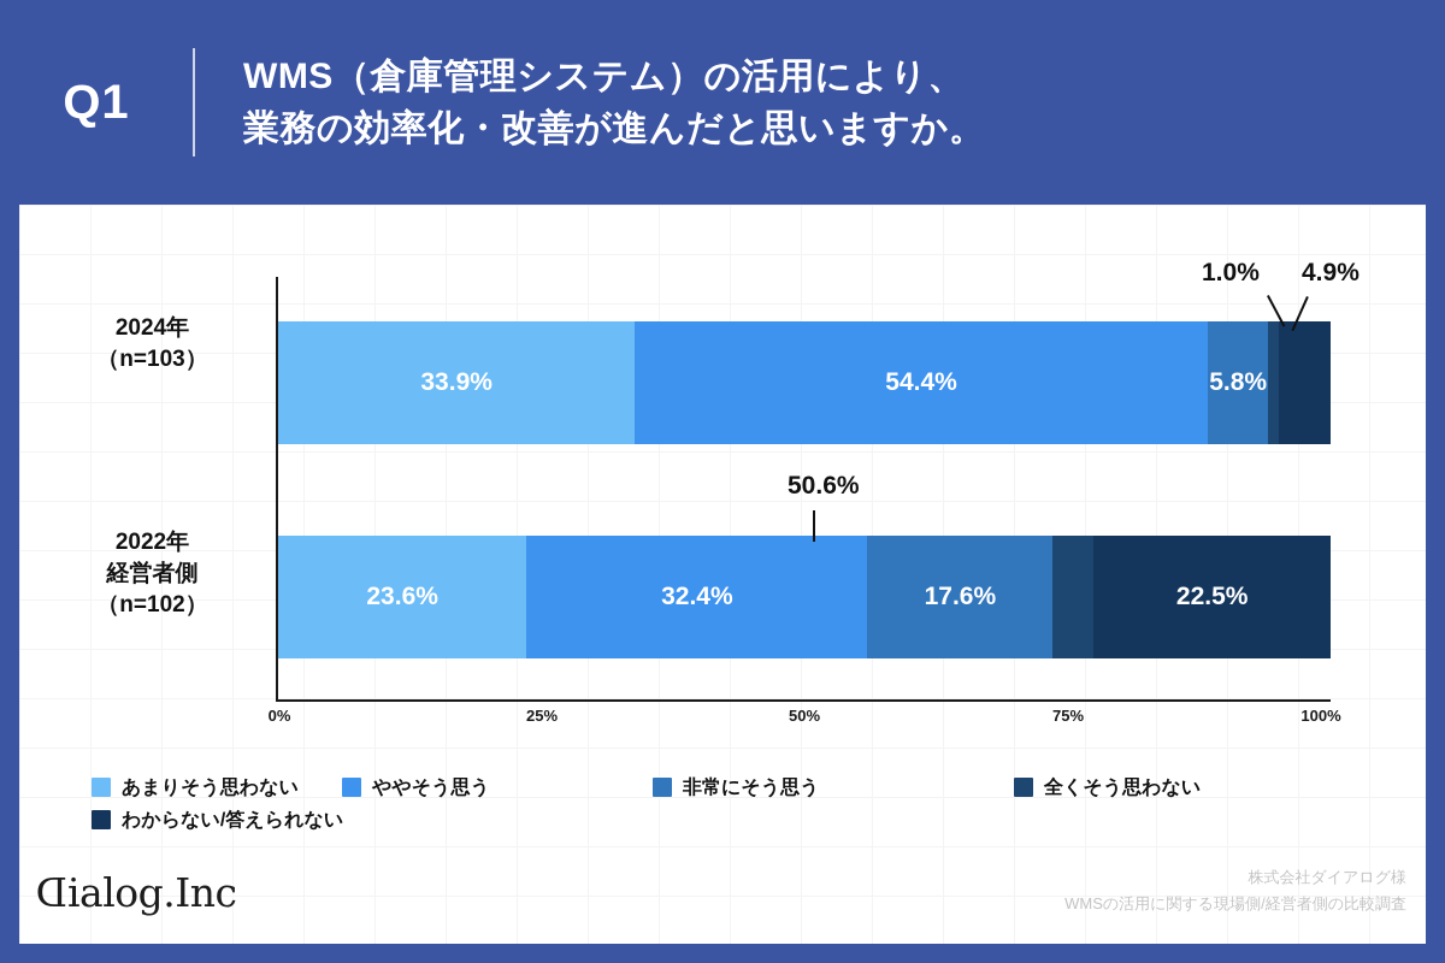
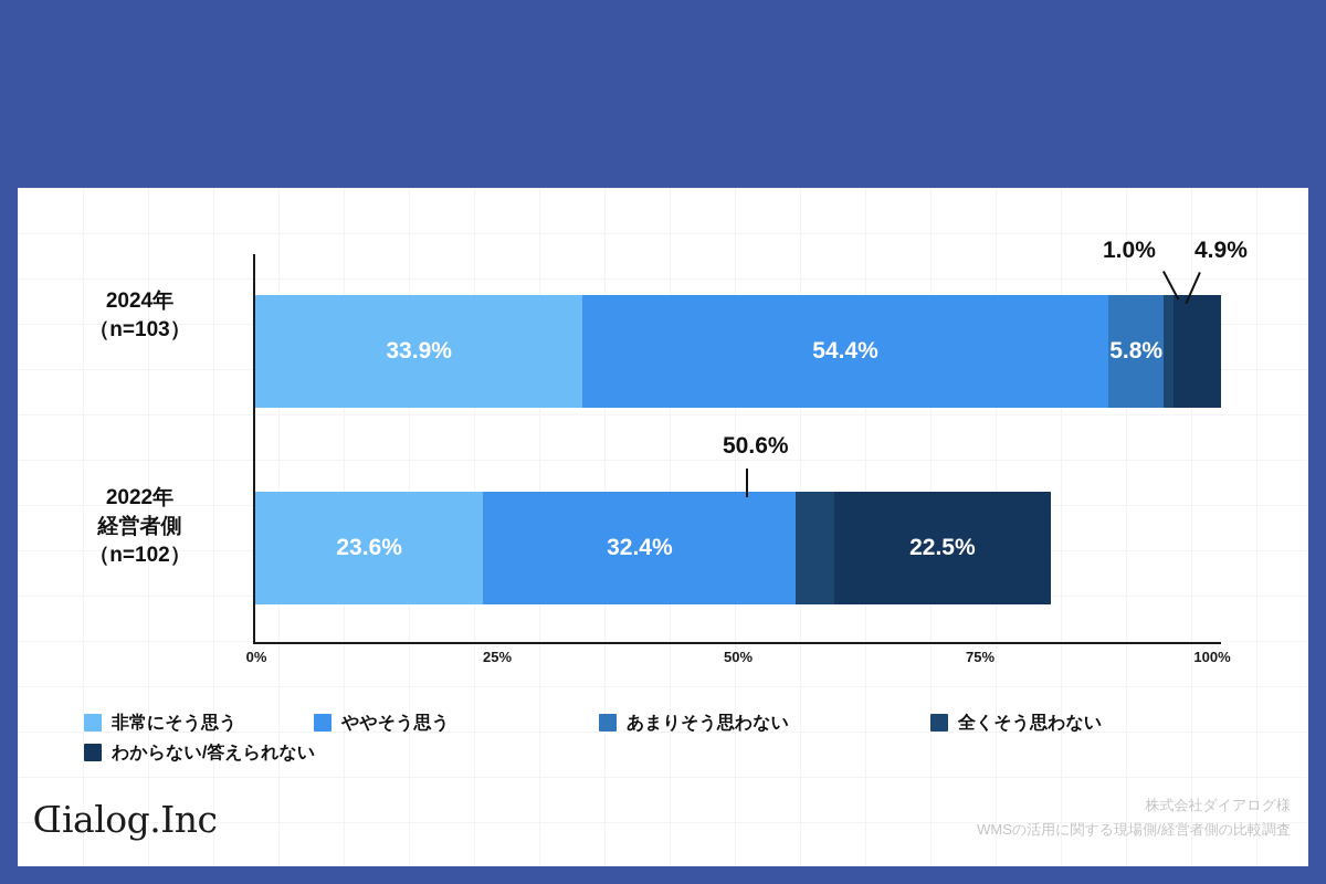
- Q1
- WMS（倉庫管理システム）の活用により、
- 業務の効率化・改善が進んだと思いますか。
  2024年
  （n=103）
  2022年
  経営者側
  （n=102）
  33.9%
  54.4%
  5.8%
  1.0%
  4.9%
  23.6%
  32.4%
- 17.6%
  22.5%
  50.6%
  0%
  25%
  50%
  75%
  100%
- あまりそう思わない
+ 非常にそう思う
  ややそう思う
- 非常にそう思う
+ あまりそう思わない
  全くそう思わない
  わからない/答えられない
  株式会社ダイアログ様
  WMSの活用に関する現場側/経営者側の比較調査
